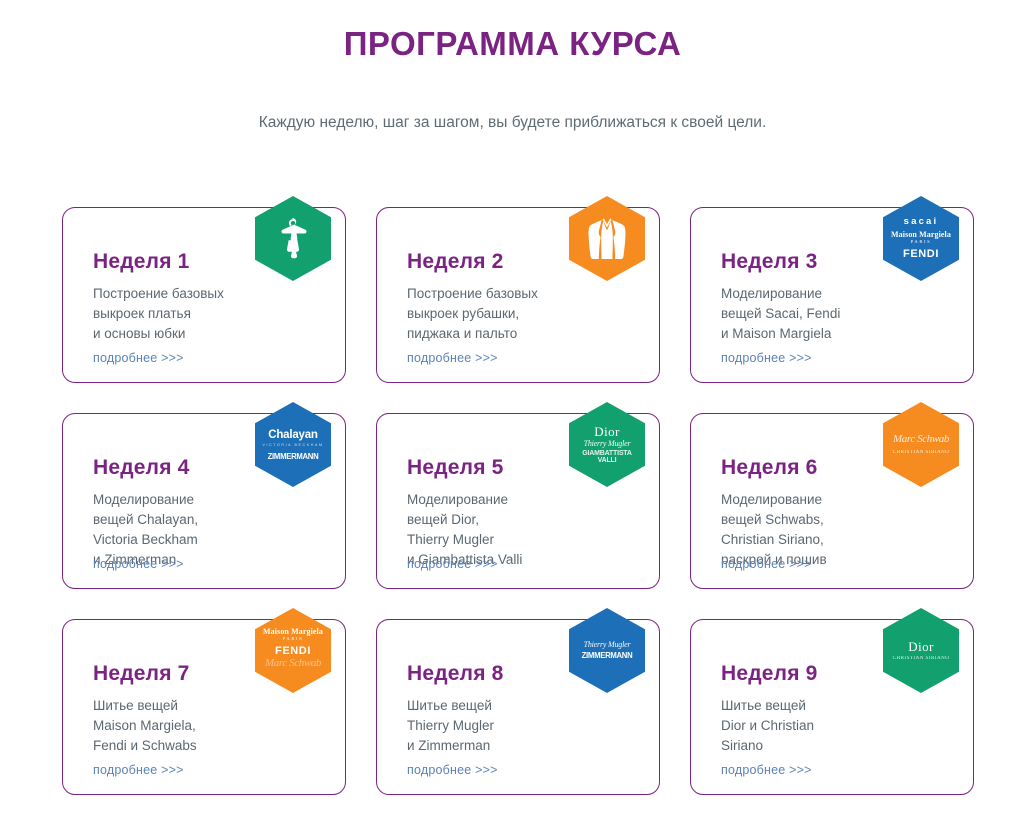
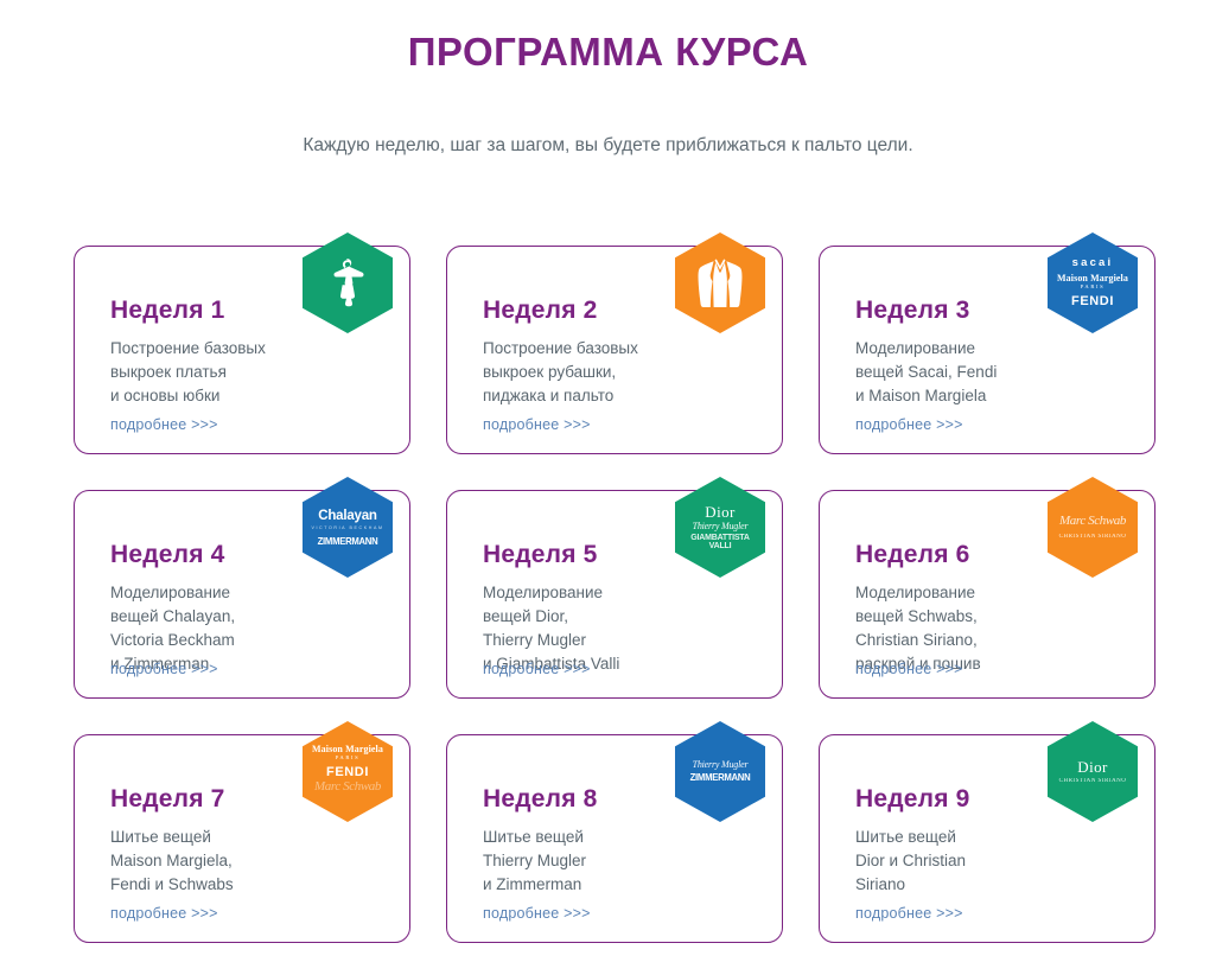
  ПРОГРАММА КУРСА
- Каждую неделю, шаг за шагом, вы будете приближаться к своей цели.
+ Каждую неделю, шаг за шагом, вы будете приближаться к пальто цели.
  Неделя 1
  Построение базовых
  выкроек платья
  и основы юбки
  подробнее >>>
  Неделя 2
  Построение базовых
  выкроек рубашки,
  пиджака и пальто
  подробнее >>>
  sacai
  Maison Margiela
  FENDI
  Неделя 3
  Моделирование
  вещей Sacai, Fendi
  и Maison Margiela
  подробнее >>>
  Chalayan
  ZIMMERMANN
  Неделя 4
  Моделирование
  вещей Chalayan,
  Victoria Beckham
  и Zimmerman
  подробнее >>>
  Dior
  Thierry Mugler
  Неделя 5
  Моделирование
  вещей Dior,
  Thierry Mugler
  и Giambattista Valli
  подробнее >>>
  Marc Schwab
  Неделя 6
  Моделирование
  вещей Schwabs,
  Christian Siriano,
  раскрой и пошив
  подробнее >>>
  Maison Margiela
  FENDI
  Marc Schwab
  Неделя 7
  Шитье вещей
  Maison Margiela,
  Fendi и Schwabs
  подробнее >>>
  Thierry Mugler
  ZIMMERMANN
  Неделя 8
  Шитье вещей
  Thierry Mugler
  и Zimmerman
  подробнее >>>
  Dior
  Неделя 9
  Шитье вещей
  Dior и Christian
  Siriano
  подробнее >>>
